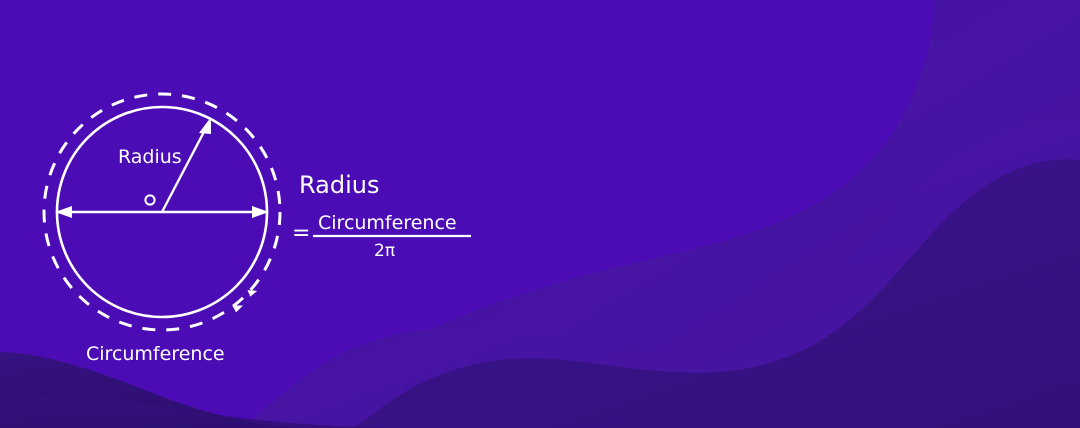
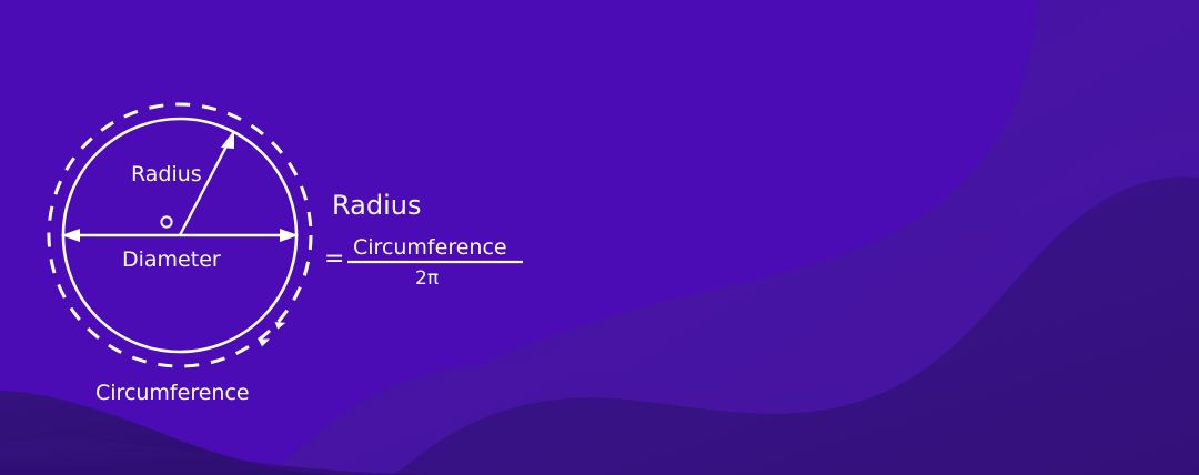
  Radius
+ Diameter
  Circumference
  Radius
  =
  Circumference
  2π
